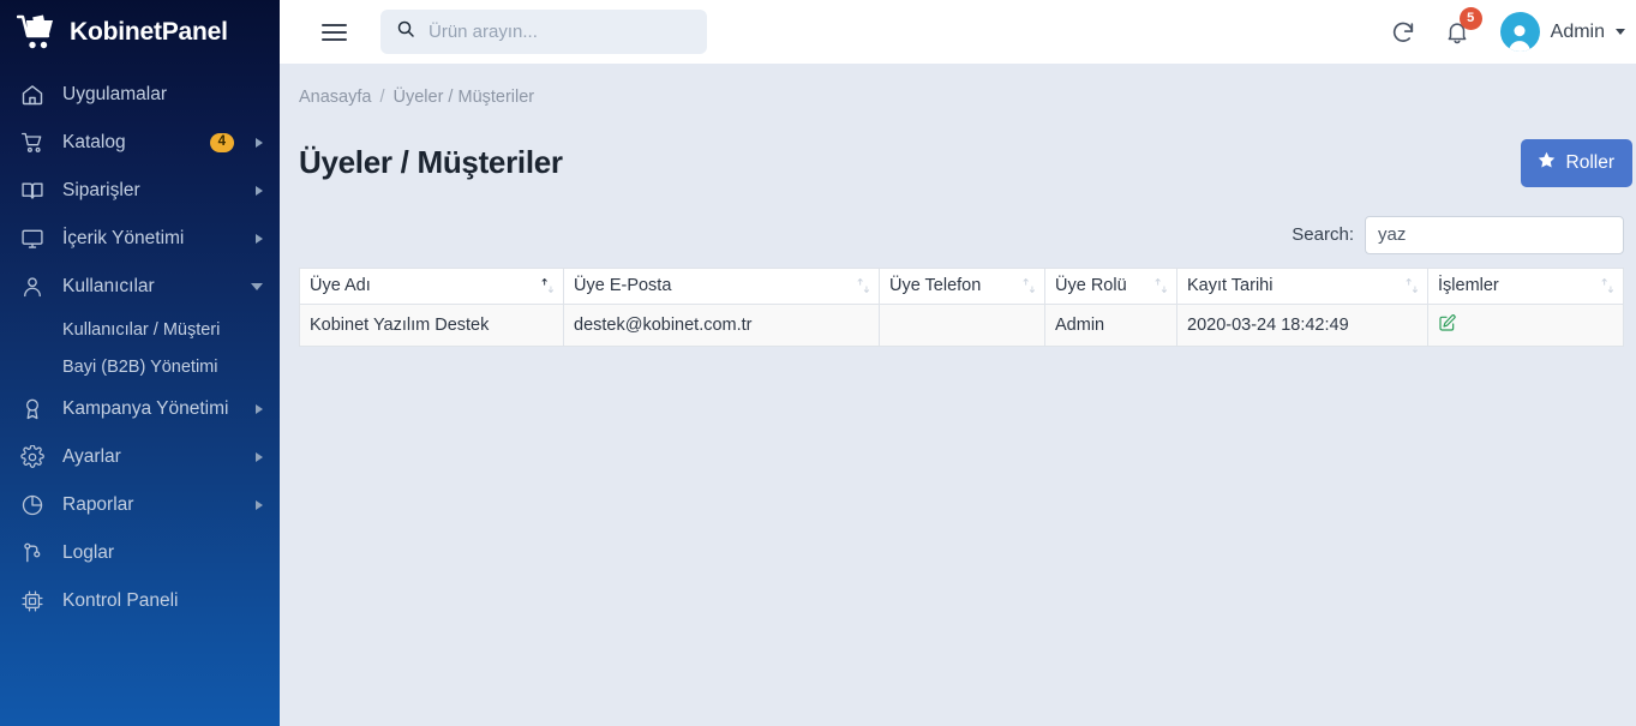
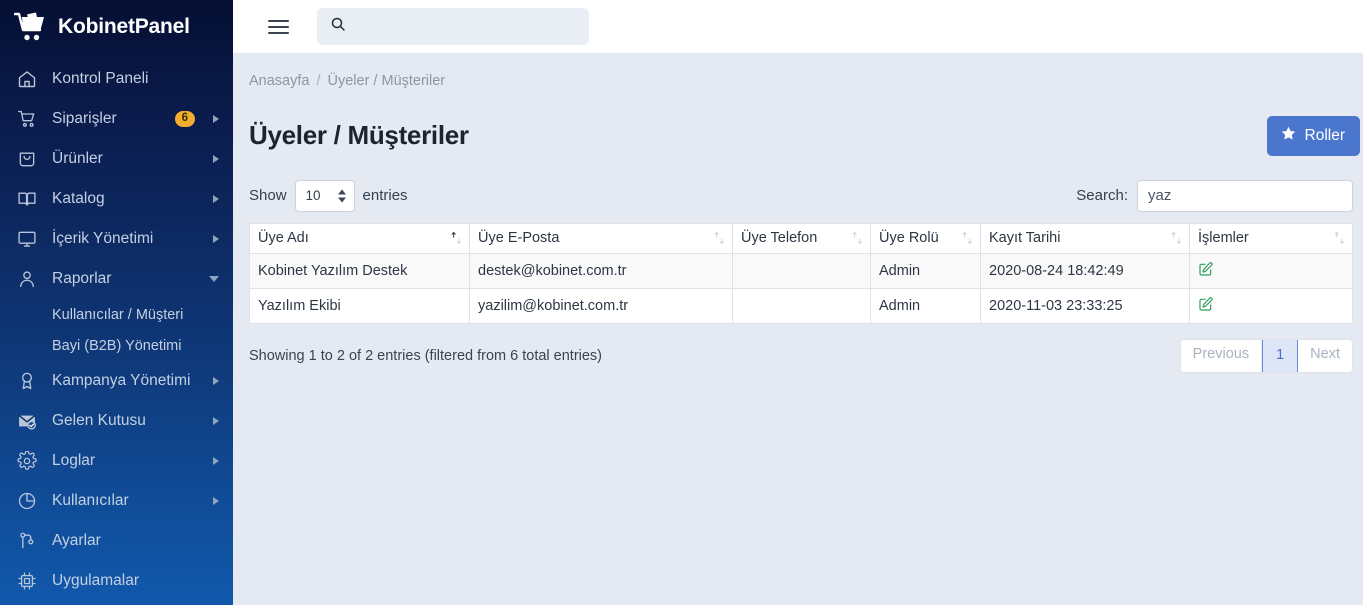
  KobinetPanel
- Uygulamalar
+ Kontrol Paneli
- Katalog
+ Siparişler
- 4
+ 6
+ Ürünler
- Siparişler
+ Katalog
  İçerik Yönetimi
- Kullanıcılar
+ Raporlar
  Kullanıcılar / Müşteri
  Bayi (B2B) Yönetimi
  Kampanya Yönetimi
+ Gelen Kutusu
- Ayarlar
+ Loglar
- Raporlar
+ Kullanıcılar
- Loglar
+ Ayarlar
- Kontrol Paneli
+ Uygulamalar
- Ürün arayın...
- 5
- Admin
  Anasayfa
  /
  Üyeler / Müşteriler
  Üyeler / Müşteriler
  Roller
+ Show
+ 10
+ entries
  Search:
  yaz
  Üye Adı	Üye E-Posta	Üye Telefon	Üye Rolü	Kayıt Tarihi	İşlemler
- Kobinet Yazılım Destek	destek@kobinet.com.tr		Admin	2020-03-24 18:42:49
+ Kobinet Yazılım Destek	destek@kobinet.com.tr		Admin	2020-08-24 18:42:49
+ Yazılım Ekibi	yazilim@kobinet.com.tr		Admin	2020-11-03 23:33:25
+ Showing 1 to 2 of 2 entries (filtered from 6 total entries)
+ Previous
+ 1
+ Next
